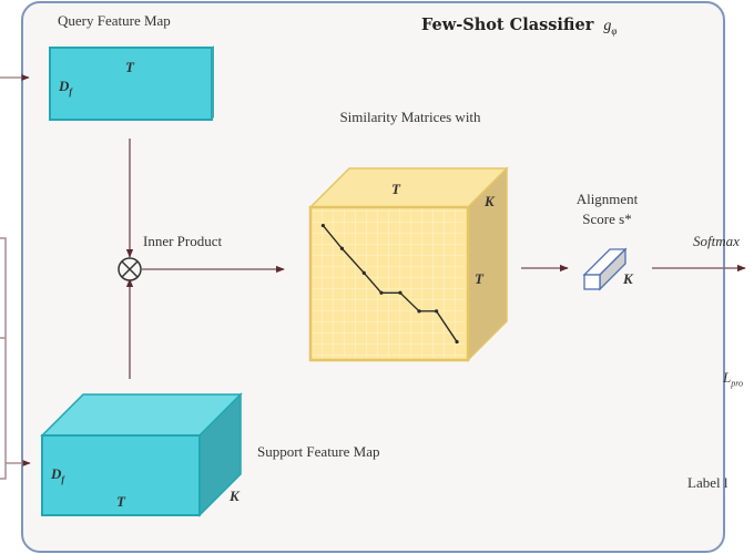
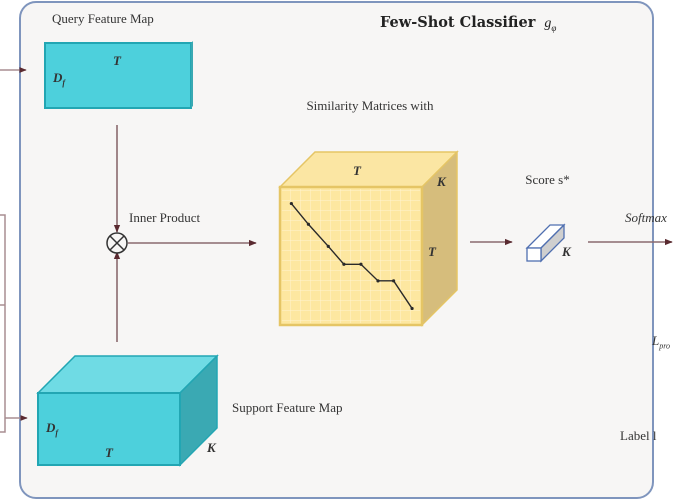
  Few-Shot Classifier gφ
  Query Feature Map
  T
  Df
  Inner Product
  Similarity Matrices with
  T
  K
  T
- Alignment
  Score s*
  K
  Softmax
  Lpro
  Label l
  Support Feature Map
  Df
  T
  K
